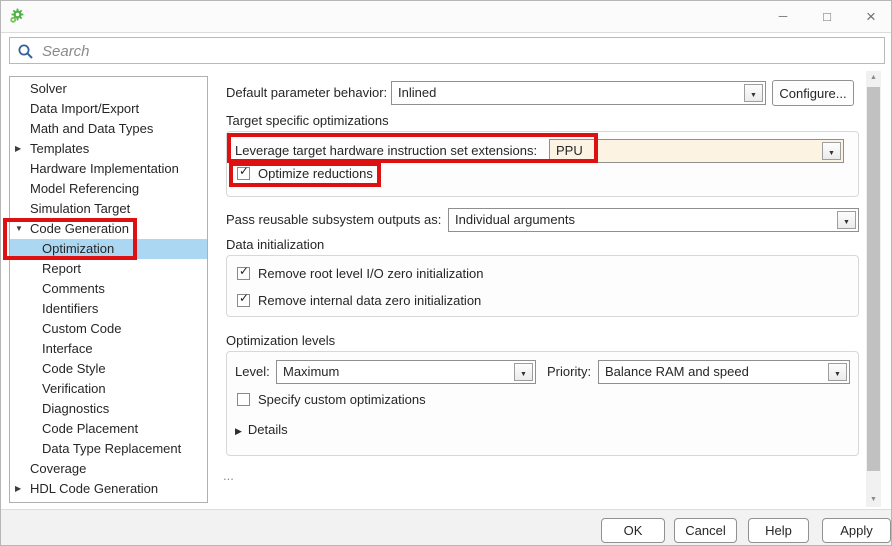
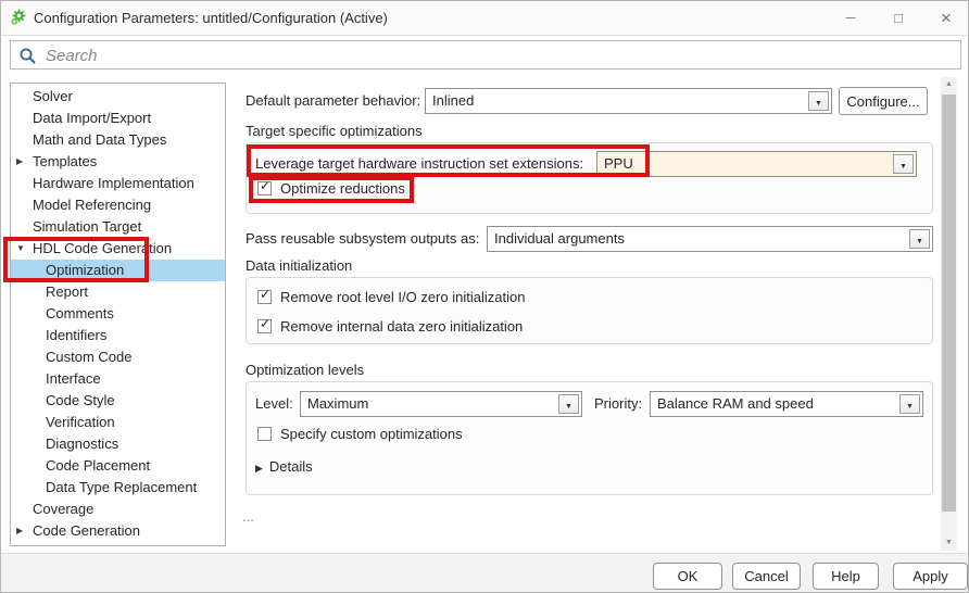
+ Configuration Parameters: untitled/Configuration (Active)
  ─
  □
  ×
  Search
  Solver
  Data Import/Export
  Math and Data Types
  ▶
  Templates
  Hardware Implementation
  Model Referencing
  Simulation Target
  ▼
- Code Generation
+ HDL Code Generation
  Optimization
  Report
  Comments
  Identifiers
  Custom Code
  Interface
  Code Style
  Verification
  Diagnostics
  Code Placement
  Data Type Replacement
  Coverage
  ▶
- HDL Code Generation
+ Code Generation
  Default parameter behavior:
  Inlined
  Configure...
  Target specific optimizations
  Leverage target hardware instruction set extensions:
  PPU
  ✓
  Optimize reductions
  Pass reusable subsystem outputs as:
  Individual arguments
  Data initialization
  ✓
  Remove root level I/O zero initialization
  ✓
  Remove internal data zero initialization
  Optimization levels
  Level:
  Maximum
  Priority:
  Balance RAM and speed
  Specify custom optimizations
  ▶ Details
  ...
  OK
  Cancel
  Help
  Apply
